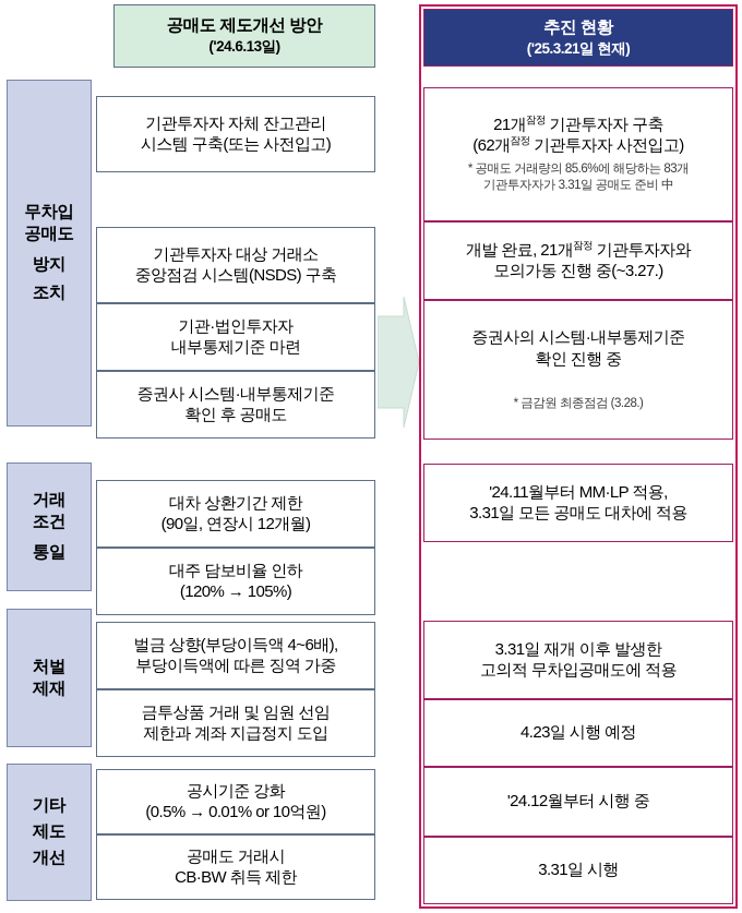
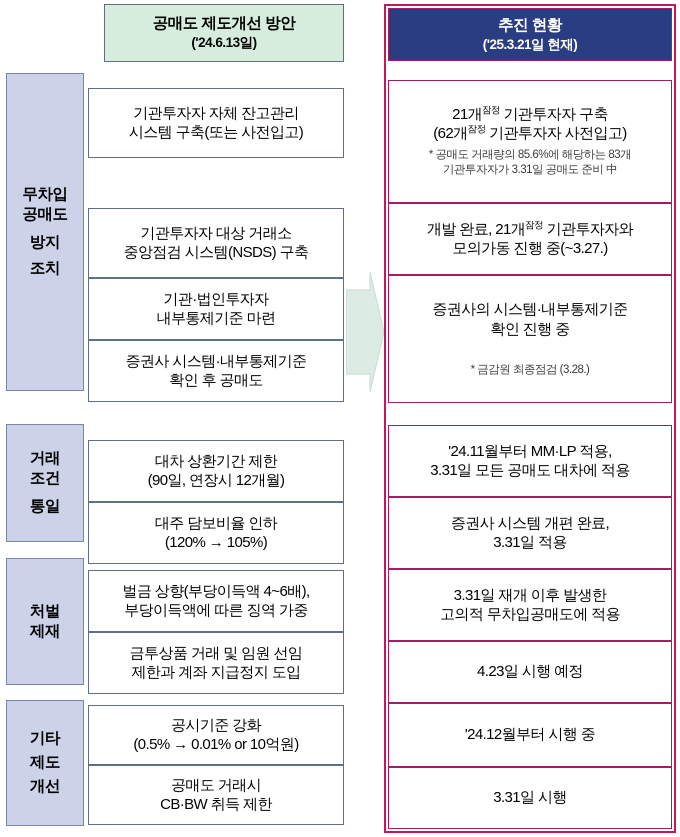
  공매도 제도개선 방안
  ('24.6.13일)
  추진 현황
  ('25.3.21일 현재)
  무차입
  공매도
  방지
  조치
  거래
  조건
  통일
  처벌
  제재
  기타
  제도
  개선
  기관투자자 자체 잔고관리
  시스템 구축(또는 사전입고)
  기관투자자 대상 거래소
  중앙점검 시스템(NSDS) 구축
  기관·법인투자자
  내부통제기준 마련
  증권사 시스템·내부통제기준
  확인 후 공매도
  대차 상환기간 제한
  (90일, 연장시 12개월)
  대주 담보비율 인하
  (120% → 105%)
  벌금 상향(부당이득액 4~6배),
  부당이득액에 따른 징역 가중
  금투상품 거래 및 임원 선임
  제한과 계좌 지급정지 도입
  공시기준 강화
  (0.5% → 0.01% or 10억원)
  공매도 거래시
  CB·BW 취득 제한
  21개잠정 기관투자자 구축
  (62개잠정 기관투자자 사전입고)
  * 공매도 거래량의 85.6%에 해당하는 83개
  기관투자자가 3.31일 공매도 준비 中
  개발 완료, 21개잠정 기관투자자와
  모의가동 진행 중(~3.27.)
  증권사의 시스템·내부통제기준
  확인 진행 중
  * 금감원 최종점검 (3.28.)
  '24.11월부터 MM·LP 적용,
  3.31일 모든 공매도 대차에 적용
+ 증권사 시스템 개편 완료,
+ 3.31일 적용
  3.31일 재개 이후 발생한
  고의적 무차입공매도에 적용
  4.23일 시행 예정
  '24.12월부터 시행 중
  3.31일 시행
